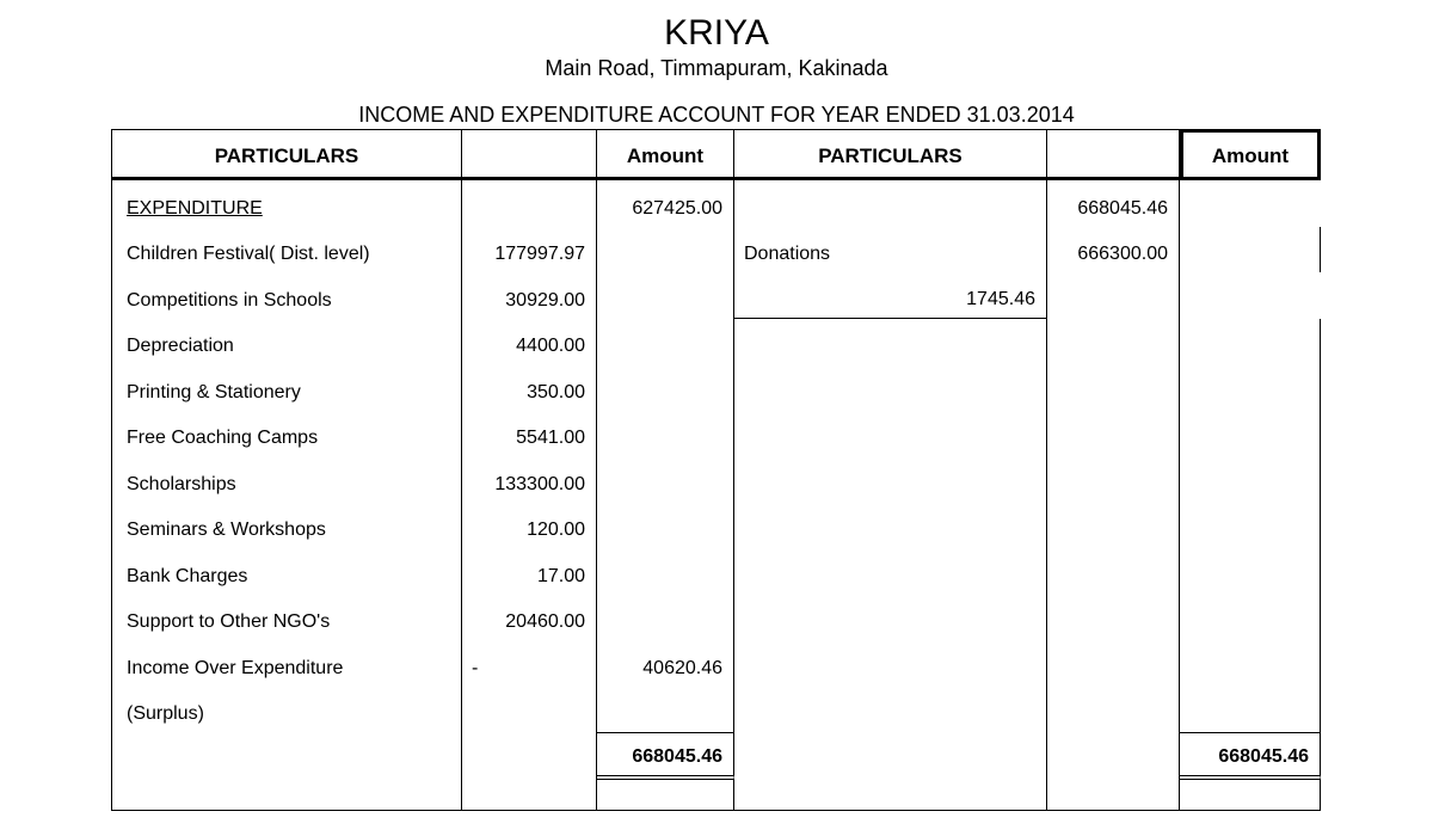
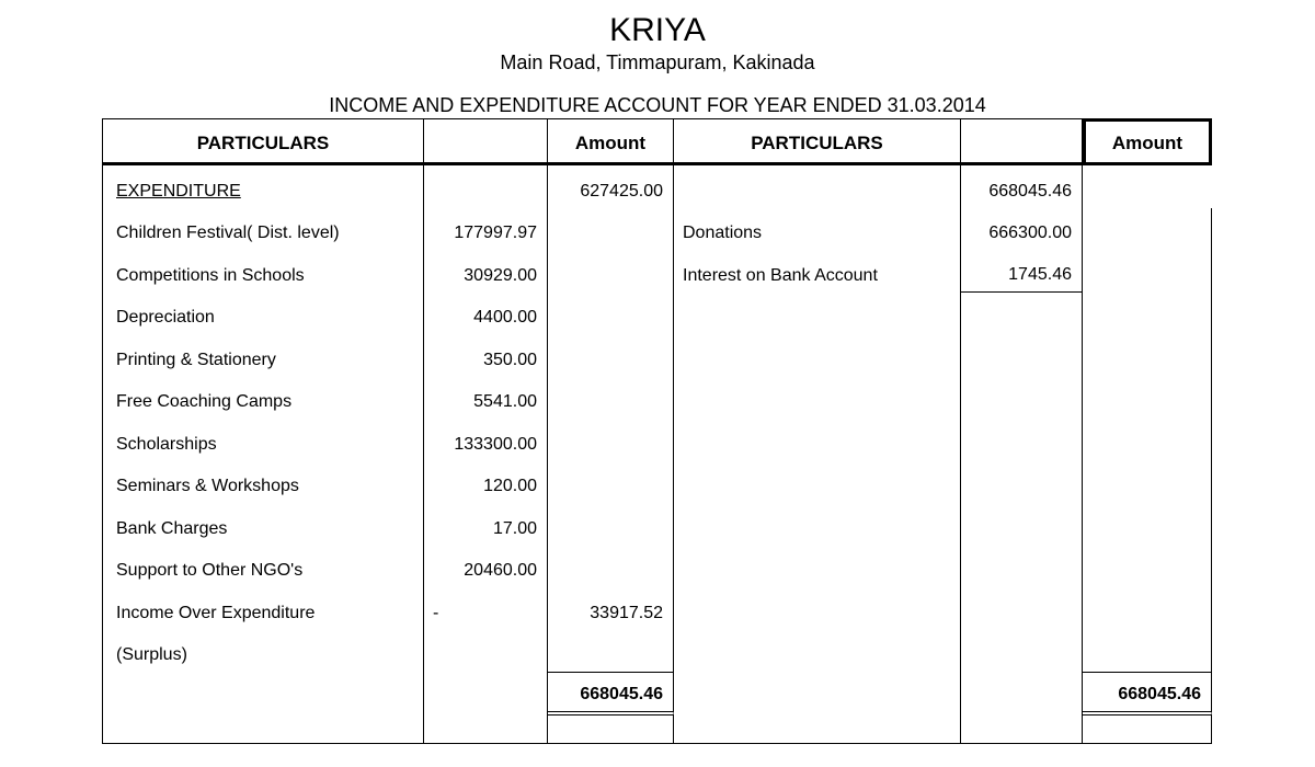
  KRIYA
  Main Road, Timmapuram, Kakinada
  INCOME AND EXPENDITURE ACCOUNT FOR YEAR ENDED 31.03.2014
  PARTICULARS
  Amount
  PARTICULARS
  Amount
  EXPENDITURE
  627425.00
  668045.46
  Children Festival( Dist. level)
  177997.97
  Donations
  666300.00
  Competitions in Schools
  30929.00
+ Interest on Bank Account
  1745.46
  Depreciation
  4400.00
  Printing & Stationery
  350.00
  Free Coaching Camps
  5541.00
  Scholarships
  133300.00
  Seminars & Workshops
  120.00
  Bank Charges
  17.00
  Support to Other NGO's
  20460.00
  Income Over Expenditure
  -
- 40620.46
+ 33917.52
  (Surplus)
  668045.46
  668045.46
